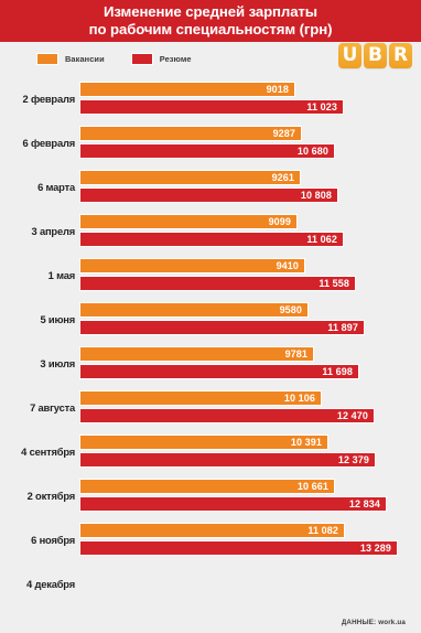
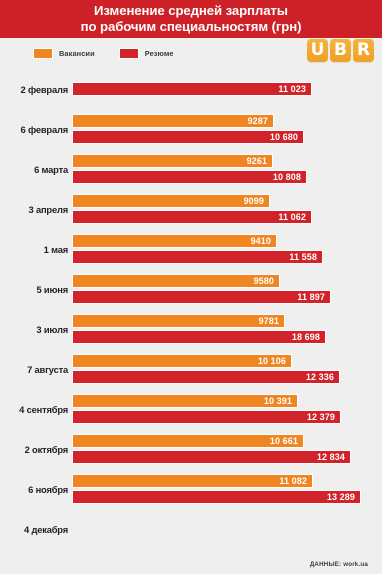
  Изменение средней зарплаты
  по рабочим специальностям (грн)
  Вакансии
  Резюме
  U
  B
  R
  2 февраля
- 9018
  11 023
  6 февраля
  9287
  10 680
  6 марта
  9261
  10 808
  3 апреля
  9099
  11 062
  1 мая
  9410
  11 558
  5 июня
  9580
  11 897
  3 июля
  9781
- 11 698
+ 18 698
  7 августа
  10 106
- 12 470
+ 12 336
  4 сентября
  10 391
  12 379
  2 октября
  10 661
  12 834
  6 ноября
  11 082
  13 289
  4 декабря
